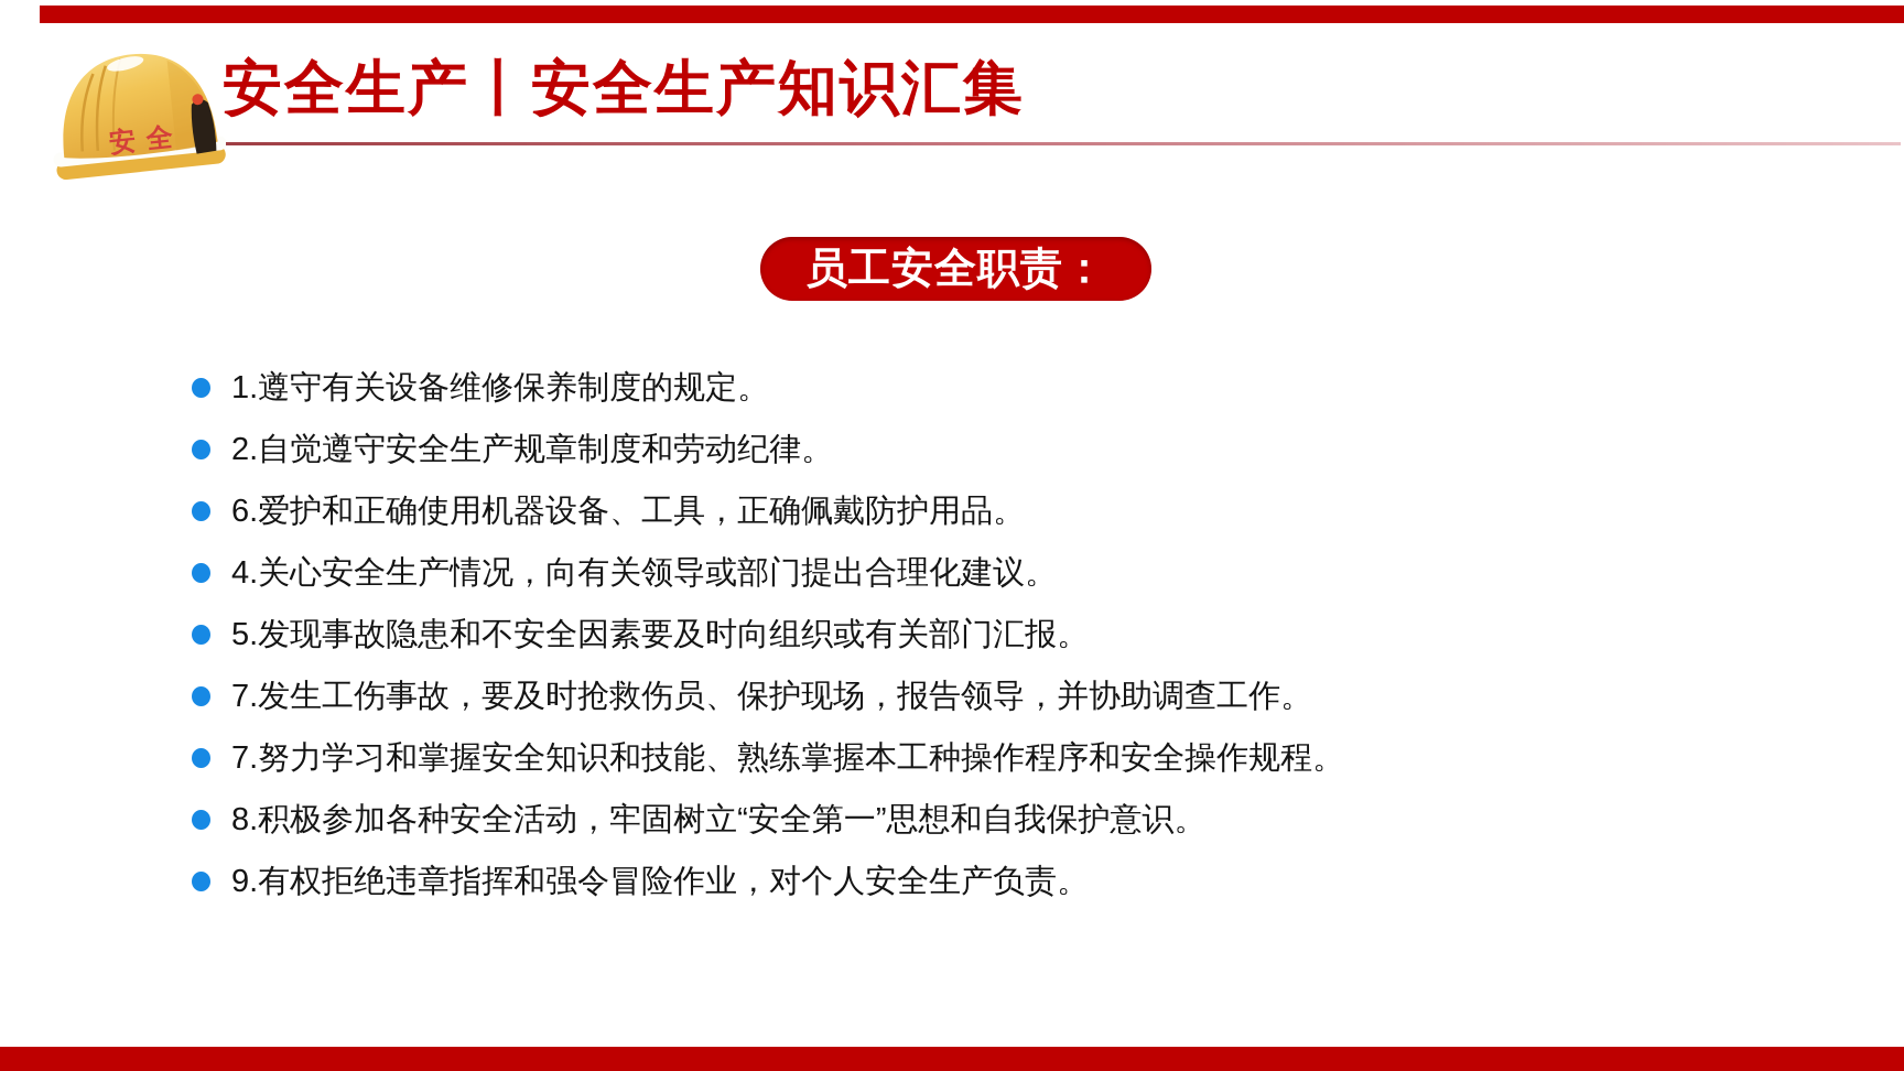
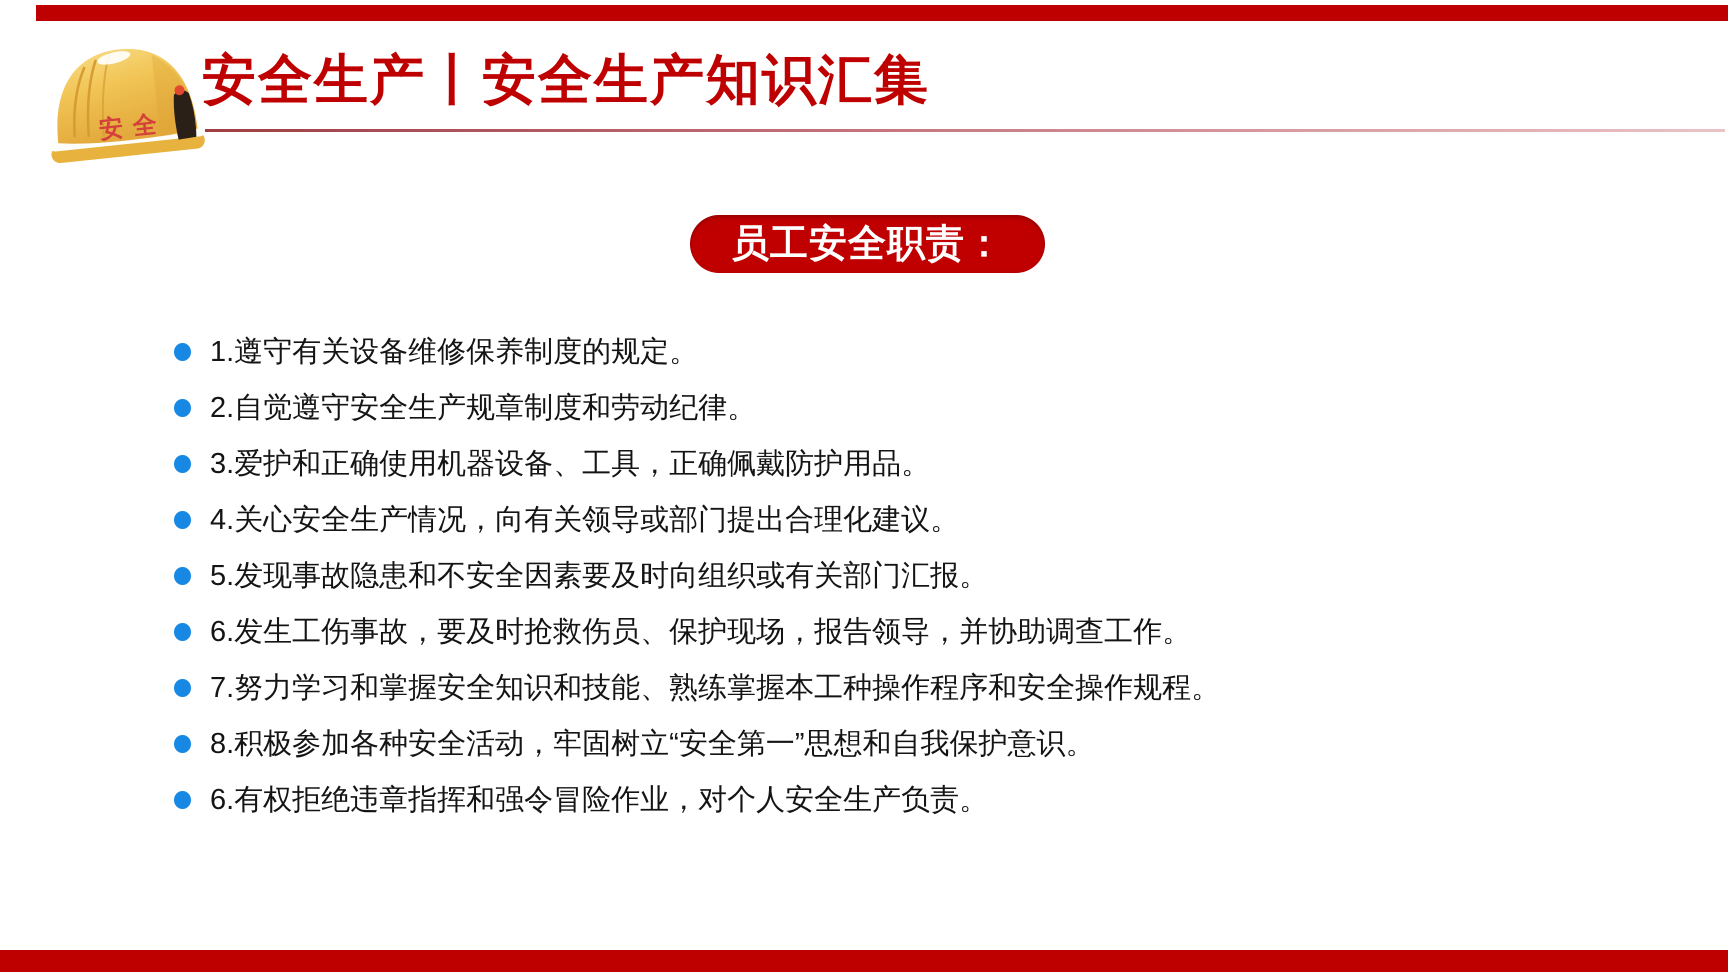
  安全生产丨安全生产知识汇集
  员工安全职责：
  1.遵守有关设备维修保养制度的规定。
  2.自觉遵守安全生产规章制度和劳动纪律。
- 6.爱护和正确使用机器设备、工具，正确佩戴防护用品。
+ 3.爱护和正确使用机器设备、工具，正确佩戴防护用品。
  4.关心安全生产情况，向有关领导或部门提出合理化建议。
  5.发现事故隐患和不安全因素要及时向组织或有关部门汇报。
- 7.发生工伤事故，要及时抢救伤员、保护现场，报告领导，并协助调查工作。
+ 6.发生工伤事故，要及时抢救伤员、保护现场，报告领导，并协助调查工作。
  7.努力学习和掌握安全知识和技能、熟练掌握本工种操作程序和安全操作规程。
  8.积极参加各种安全活动，牢固树立“安全第一”思想和自我保护意识。
- 9.有权拒绝违章指挥和强令冒险作业，对个人安全生产负责。
+ 6.有权拒绝违章指挥和强令冒险作业，对个人安全生产负责。
